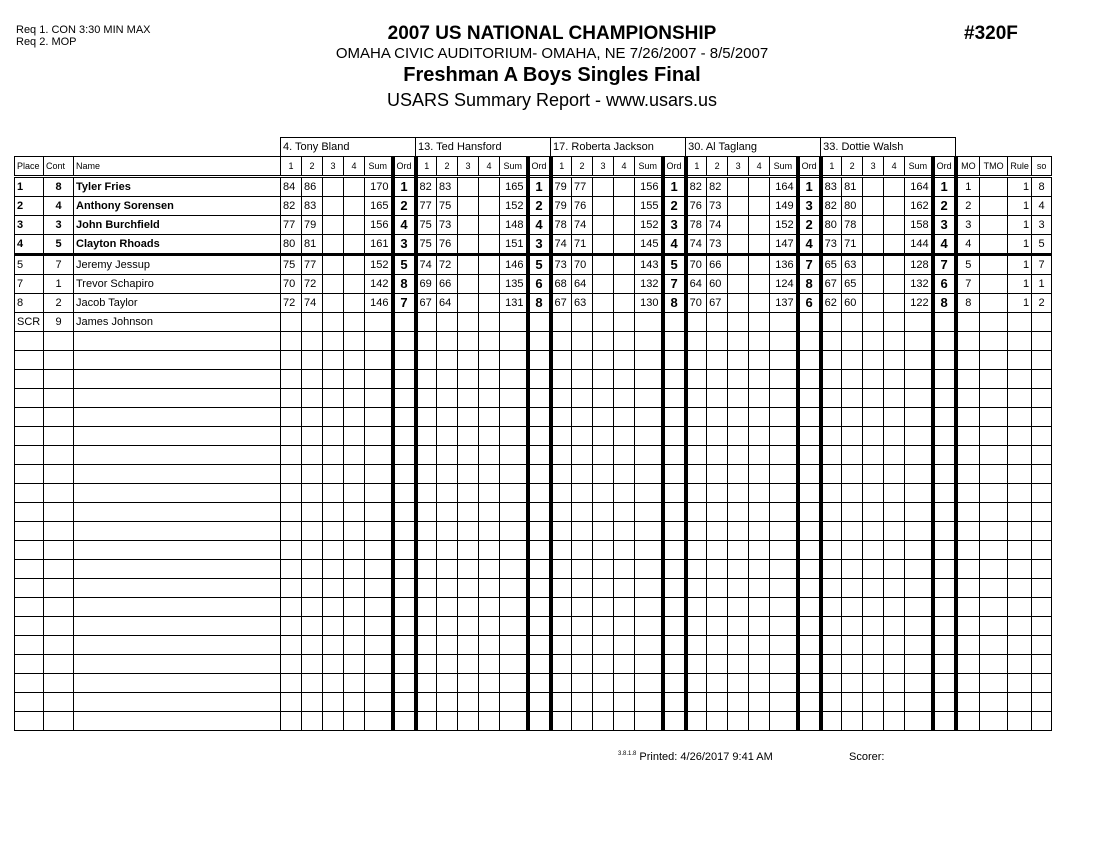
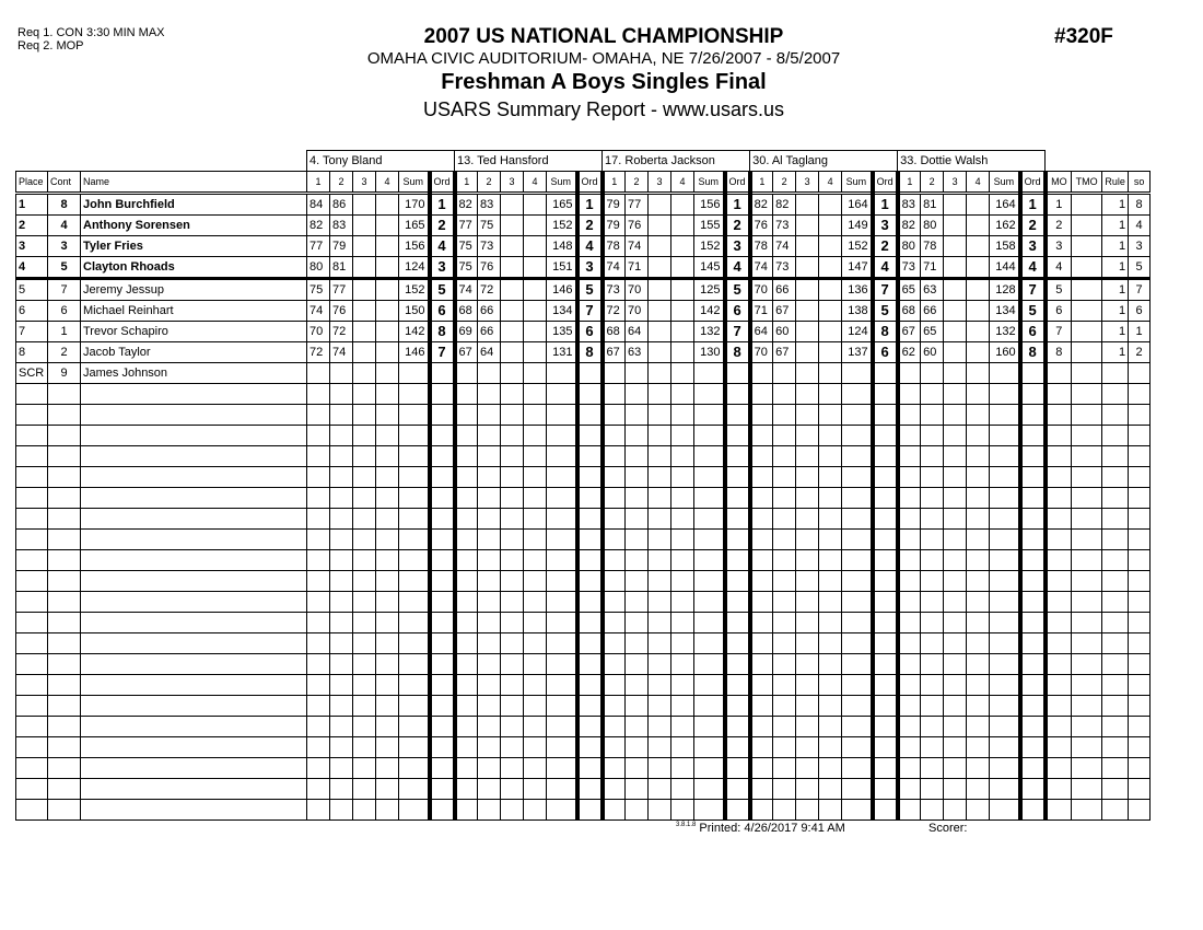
  Req 1. CON 3:30 MIN MAX
  Req 2. MOP
  #320F
  2007 US NATIONAL CHAMPIONSHIP
  OMAHA CIVIC AUDITORIUM- OMAHA, NE 7/26/2007 - 8/5/2007
  Freshman A Boys Singles Final
  USARS Summary Report - www.usars.us
  	4. Tony Bland	13. Ted Hansford	17. Roberta Jackson	30. Al Taglang	33. Dottie Walsh
  Place	Cont	Name	1	2	3	4	Sum	Ord	1	2	3	4	Sum	Ord	1	2	3	4	Sum	Ord	1	2	3	4	Sum	Ord	1	2	3	4	Sum	Ord	MO	TMO	Rule	so
- 1	8	Tyler Fries	84	86			170	1	82	83			165	1	79	77			156	1	82	82			164	1	83	81			164	1	1		1	8
+ 1	8	John Burchfield	84	86			170	1	82	83			165	1	79	77			156	1	82	82			164	1	83	81			164	1	1		1	8
  2	4	Anthony Sorensen	82	83			165	2	77	75			152	2	79	76			155	2	76	73			149	3	82	80			162	2	2		1	4
- 3	3	John Burchfield	77	79			156	4	75	73			148	4	78	74			152	3	78	74			152	2	80	78			158	3	3		1	3
+ 3	3	Tyler Fries	77	79			156	4	75	73			148	4	78	74			152	3	78	74			152	2	80	78			158	3	3		1	3
- 4	5	Clayton Rhoads	80	81			161	3	75	76			151	3	74	71			145	4	74	73			147	4	73	71			144	4	4		1	5
+ 4	5	Clayton Rhoads	80	81			124	3	75	76			151	3	74	71			145	4	74	73			147	4	73	71			144	4	4		1	5
- 5	7	Jeremy Jessup	75	77			152	5	74	72			146	5	73	70			143	5	70	66			136	7	65	63			128	7	5		1	7
+ 5	7	Jeremy Jessup	75	77			152	5	74	72			146	5	73	70			125	5	70	66			136	7	65	63			128	7	5		1	7
+ 6	6	Michael Reinhart	74	76			150	6	68	66			134	7	72	70			142	6	71	67			138	5	68	66			134	5	6		1	6
  7	1	Trevor Schapiro	70	72			142	8	69	66			135	6	68	64			132	7	64	60			124	8	67	65			132	6	7		1	1
- 8	2	Jacob Taylor	72	74			146	7	67	64			131	8	67	63			130	8	70	67			137	6	62	60			122	8	8		1	2
+ 8	2	Jacob Taylor	72	74			146	7	67	64			131	8	67	63			130	8	70	67			137	6	62	60			160	8	8		1	2
  SCR	9	James Johnson
  Printed: 4/26/2017 9:41 AM
  Scorer:
